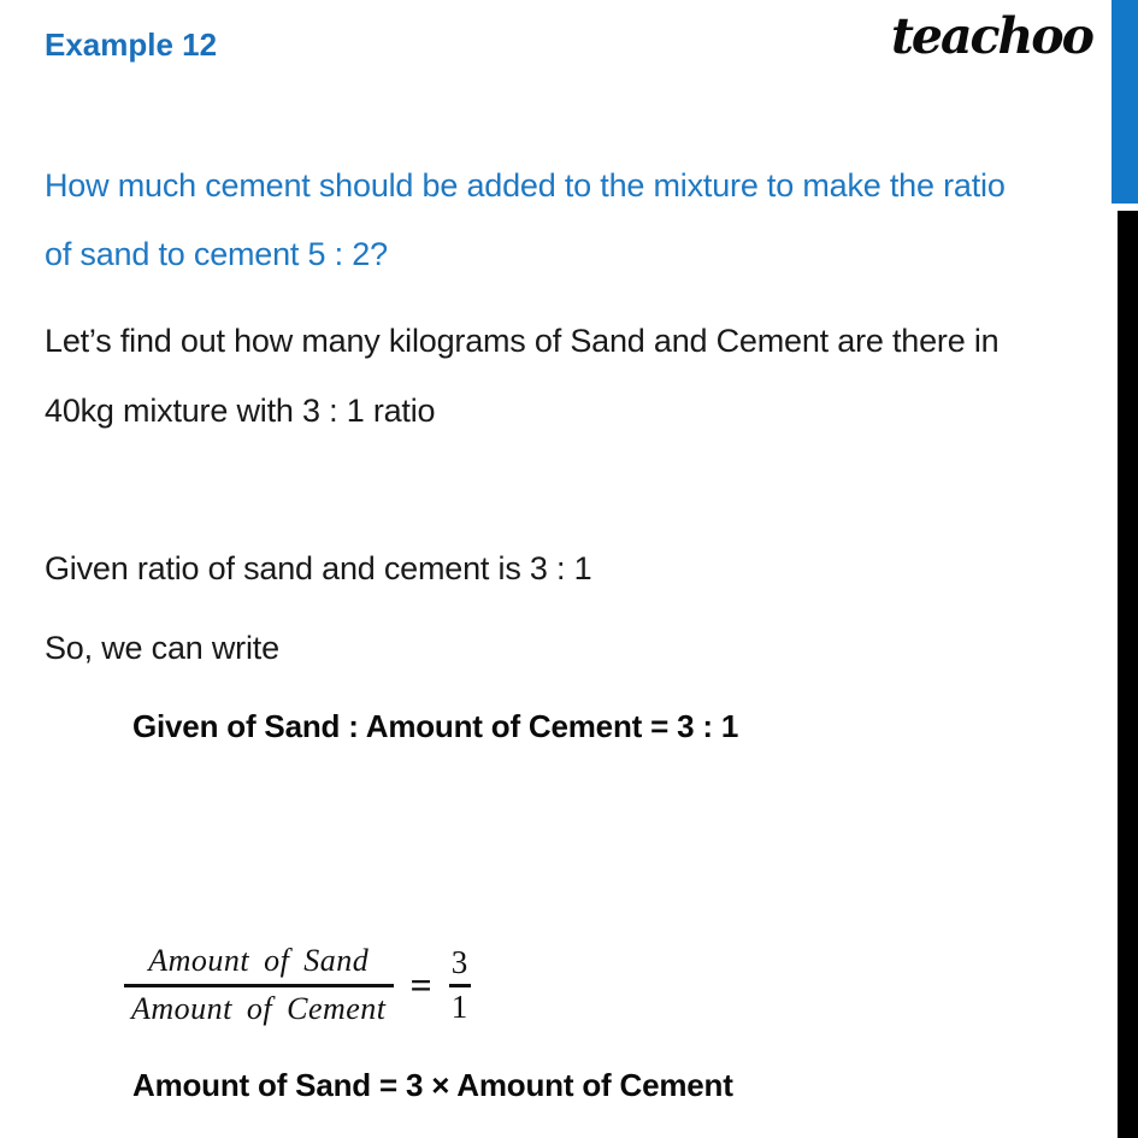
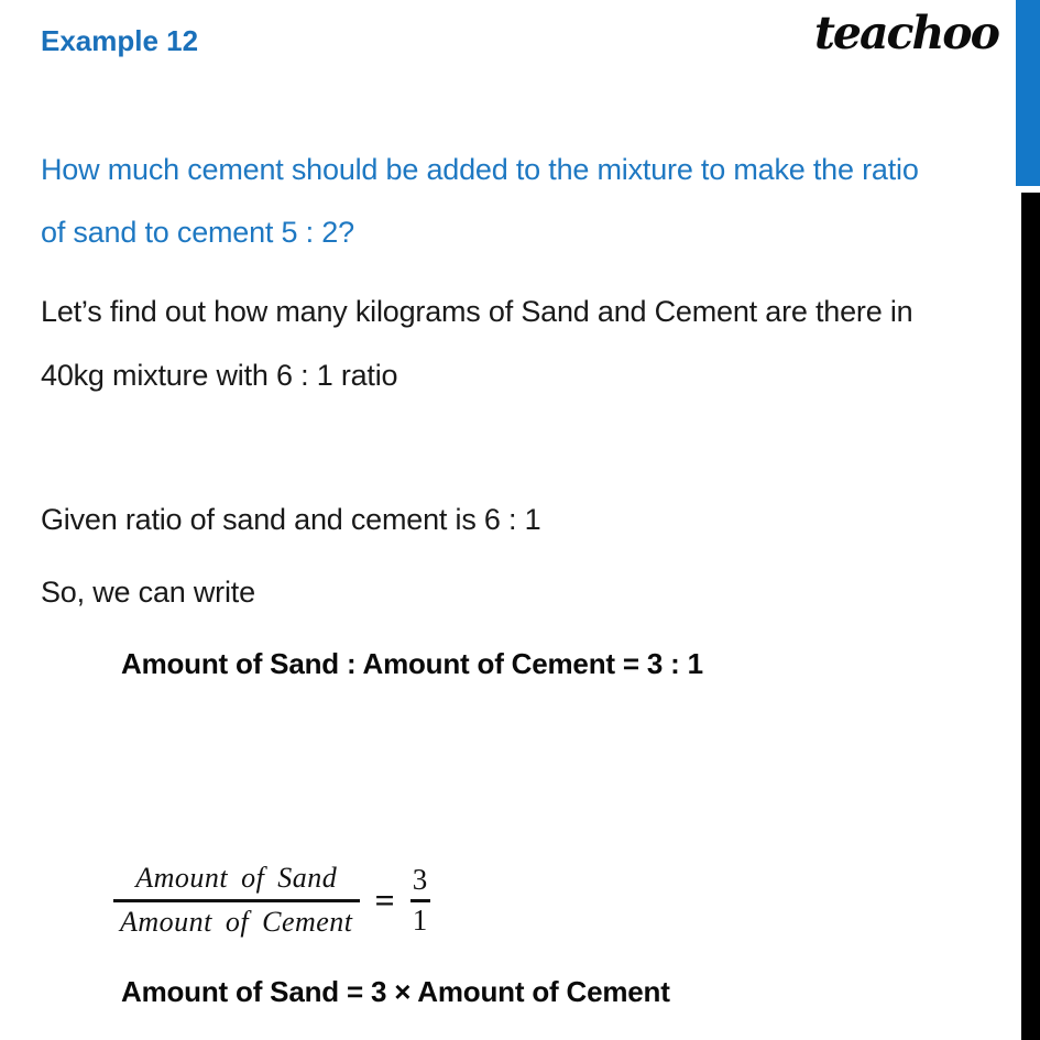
  Example 12
  teachoo
  How much cement should be added to the mixture to make the ratio
  of sand to cement 5 : 2?
  Let’s find out how many kilograms of Sand and Cement are there in
- 40kg mixture with 3 : 1 ratio
+ 40kg mixture with 6 : 1 ratio
- Given ratio of sand and cement is 3 : 1
+ Given ratio of sand and cement is 6 : 1
  So, we can write
- Given of Sand : Amount of Cement = 3 : 1
+ Amount of Sand : Amount of Cement = 3 : 1
  Amount of Sand
  Amount of Cement
  =
  3
  1
  Amount of Sand = 3 × Amount of Cement
